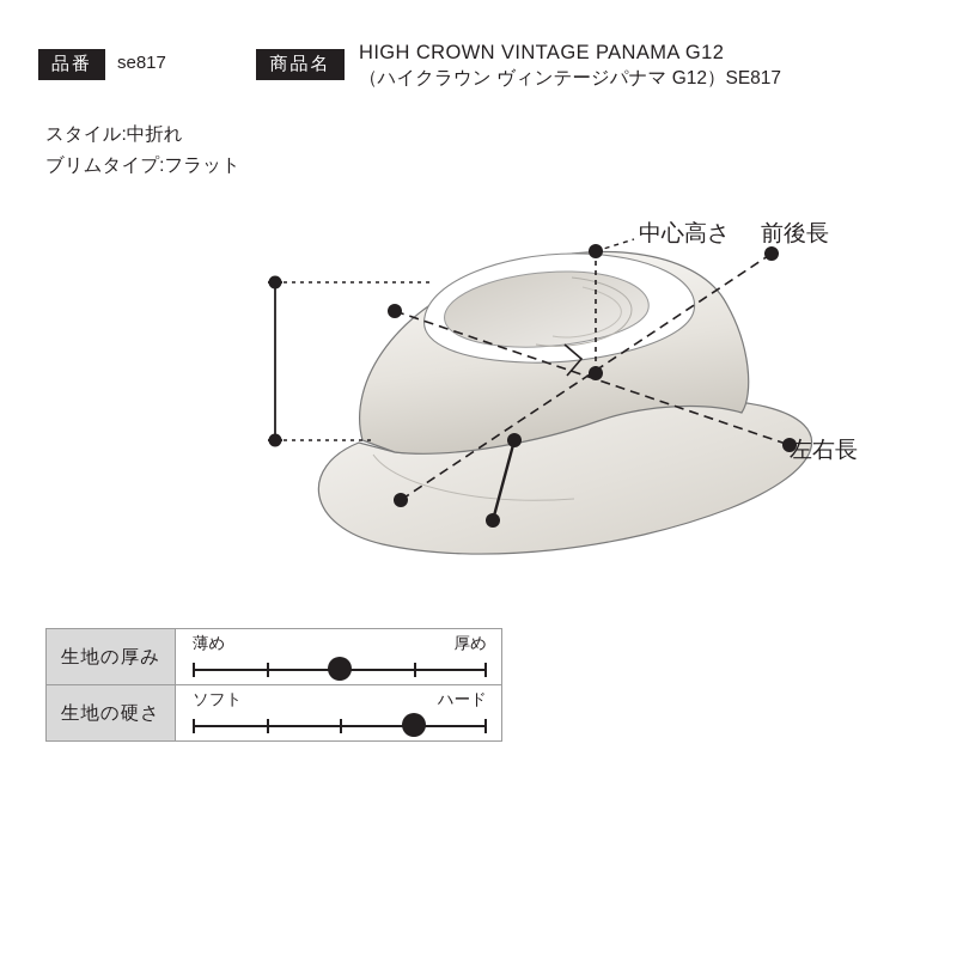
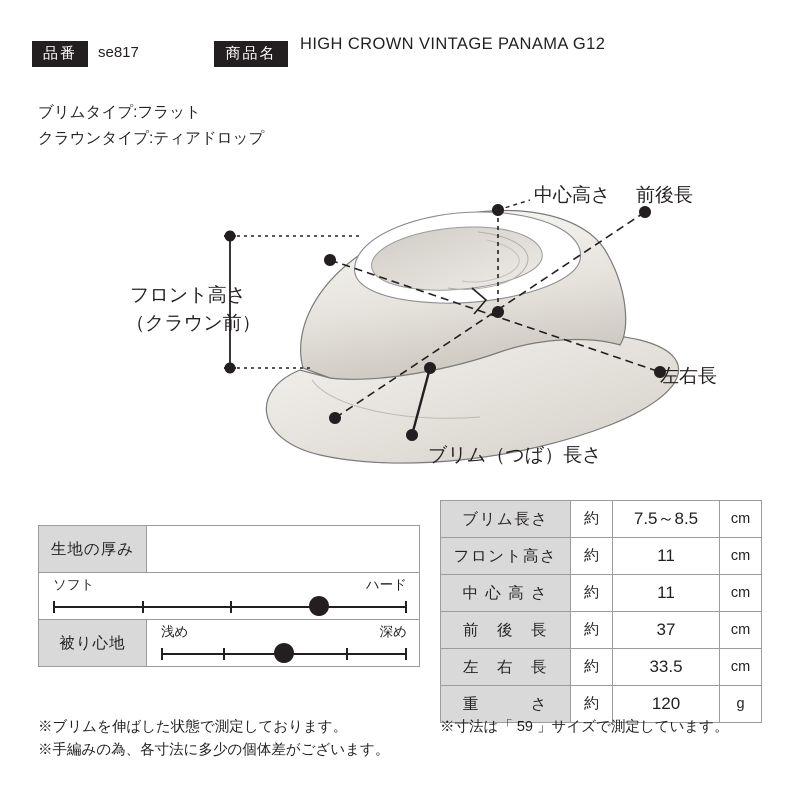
  品番
  se817
  商品名
  HIGH CROWN VINTAGE PANAMA G12
- （ハイクラウン ヴィンテージパナマ G12）SE817
- スタイル:中折れ
  ブリムタイプ:フラット
+ クラウンタイプ:ティアドロップ
  中心高さ
  前後長
  左右長
+ フロント高さ
+ （クラウン前）
+ ブリム（つば）長さ
  生地の厚み
- 薄め
- 厚め
- 生地の硬さ
  ソフト
  ハード
+ 被り心地
+ 浅め
+ 深め
+ ブリム長さ	約	7.5～8.5	cm
+ フロント高さ	約	11	cm
+ 中 心 高 さ	約	11	cm
+ 前 後 長	約	37	cm
+ 左 右 長	約	33.5	cm
+ 重 さ	約	120	g
+ ※ブリムを伸ばした状態で測定しております。
+ ※手編みの為、各寸法に多少の個体差がございます。
+ ※寸法は「 59 」サイズで測定しています。
